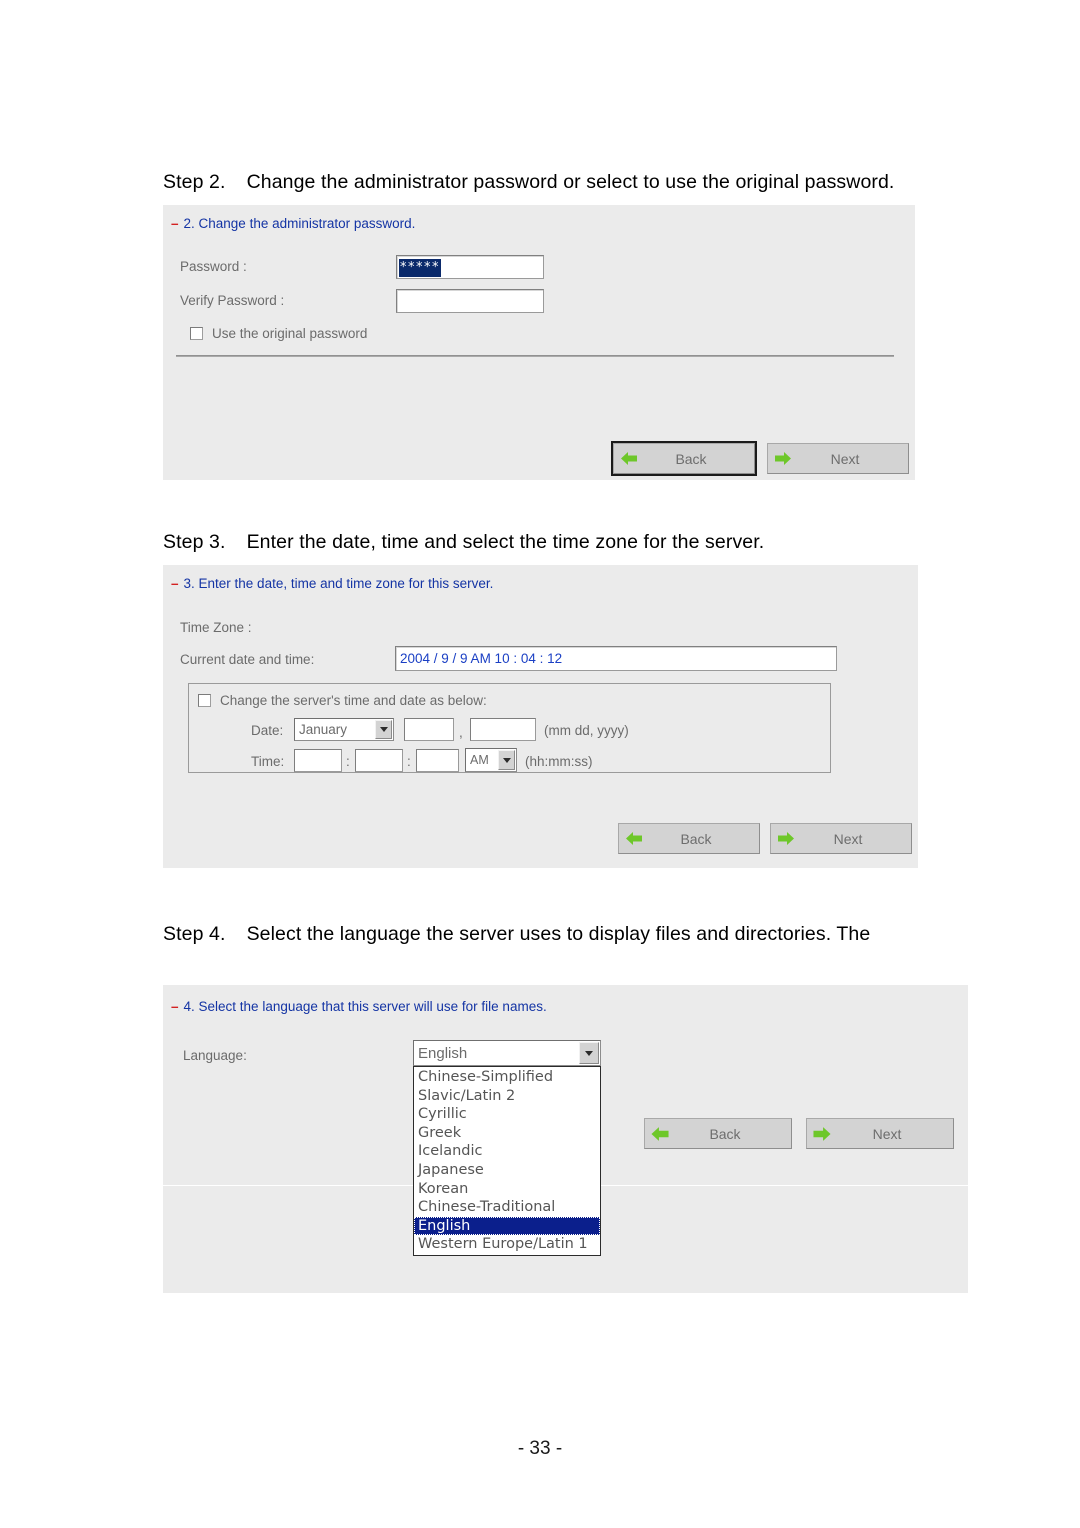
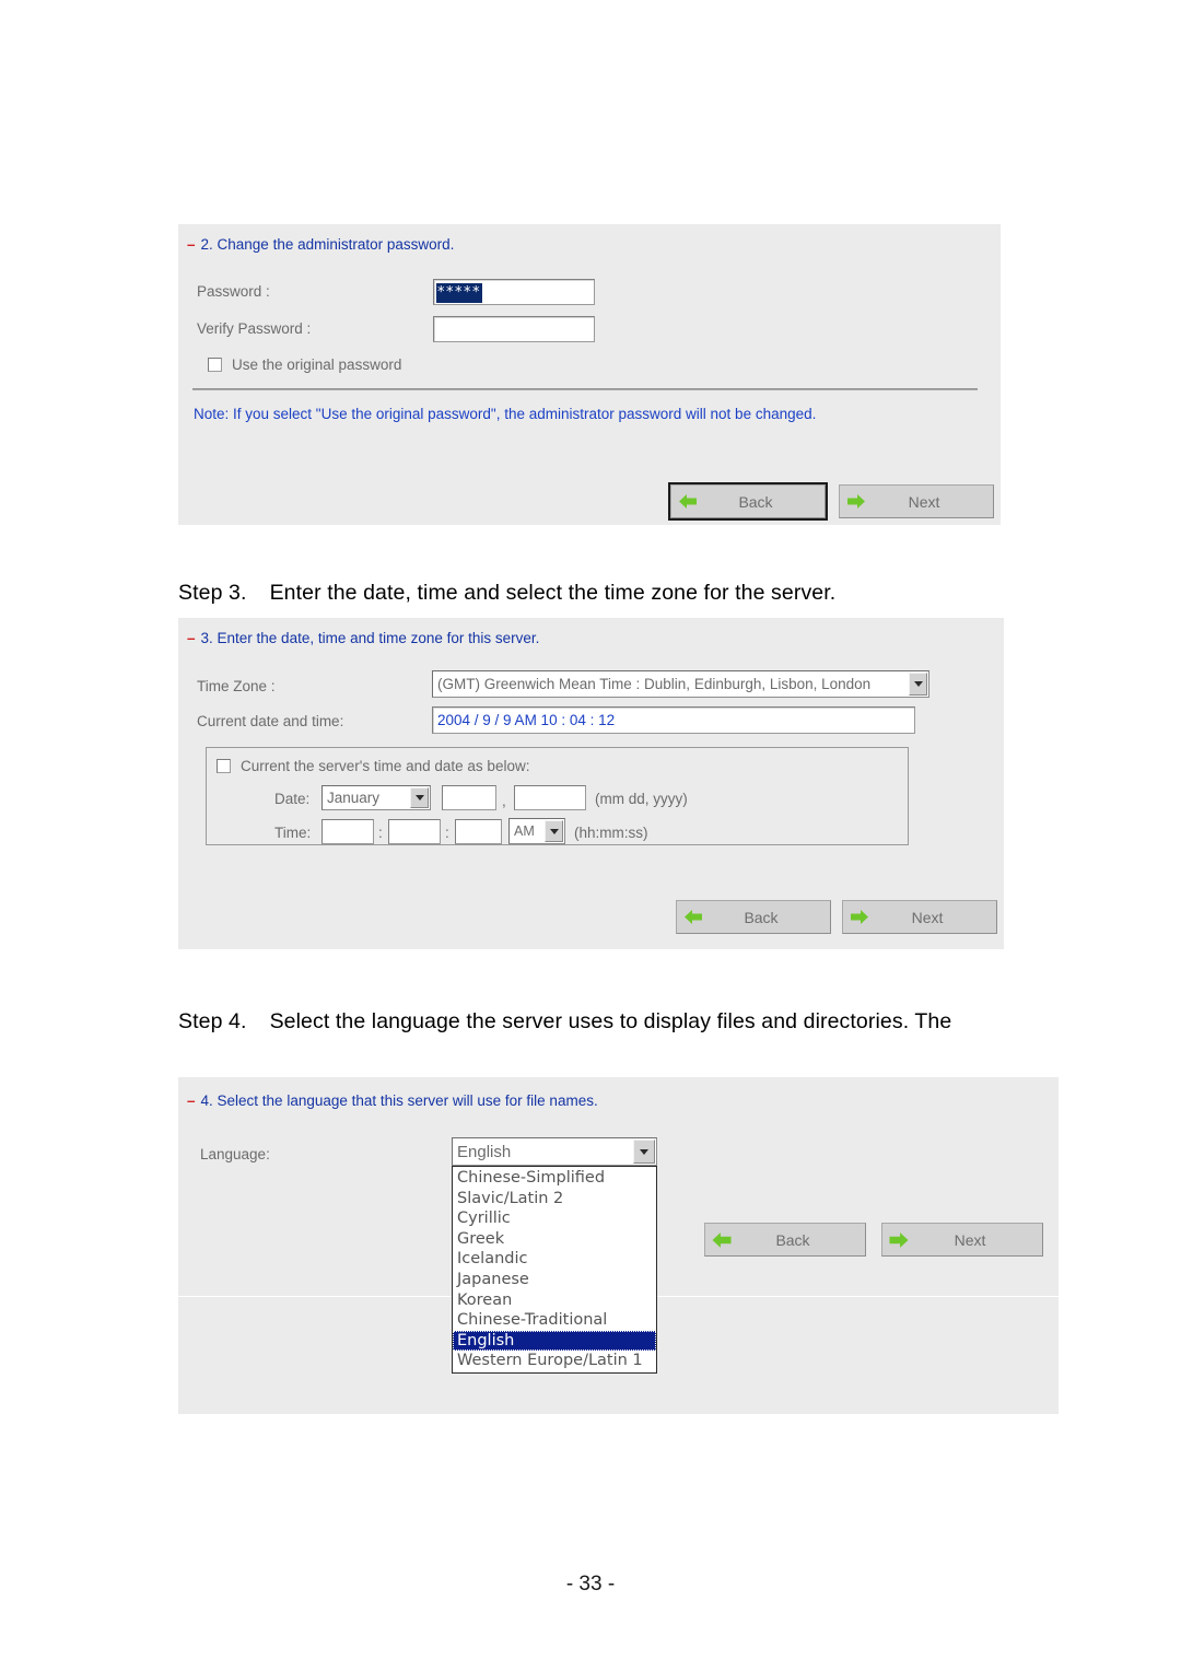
- Step 2. Change the administrator password or select to use the original password.
  – 2. Change the administrator password.
  Password :
  *****
  Verify Password :
  Use the original password
+ Note: If you select "Use the original password", the administrator password will not be changed.
  Back
  Next
  Step 3. Enter the date, time and select the time zone for the server.
  – 3. Enter the date, time and time zone for this server.
  Time Zone :
+ (GMT) Greenwich Mean Time : Dublin, Edinburgh, Lisbon, London
  Current date and time:
  2004 / 9 / 9 AM 10 : 04 : 12
- Change the server's time and date as below:
+ Current the server's time and date as below:
  Date:
  January
  ,
  (mm dd, yyyy)
  Time:
  :
  :
  AM
  (hh:mm:ss)
  Back
  Next
  Step 4. Select the language the server uses to display files and directories. The
  – 4. Select the language that this server will use for file names.
  Language:
  English
  Chinese-Simplified
  Slavic/Latin 2
  Cyrillic
  Greek
  Icelandic
  Japanese
  Korean
  Chinese-Traditional
  English
  Western Europe/Latin 1
  Back
  Next
  - 33 -
